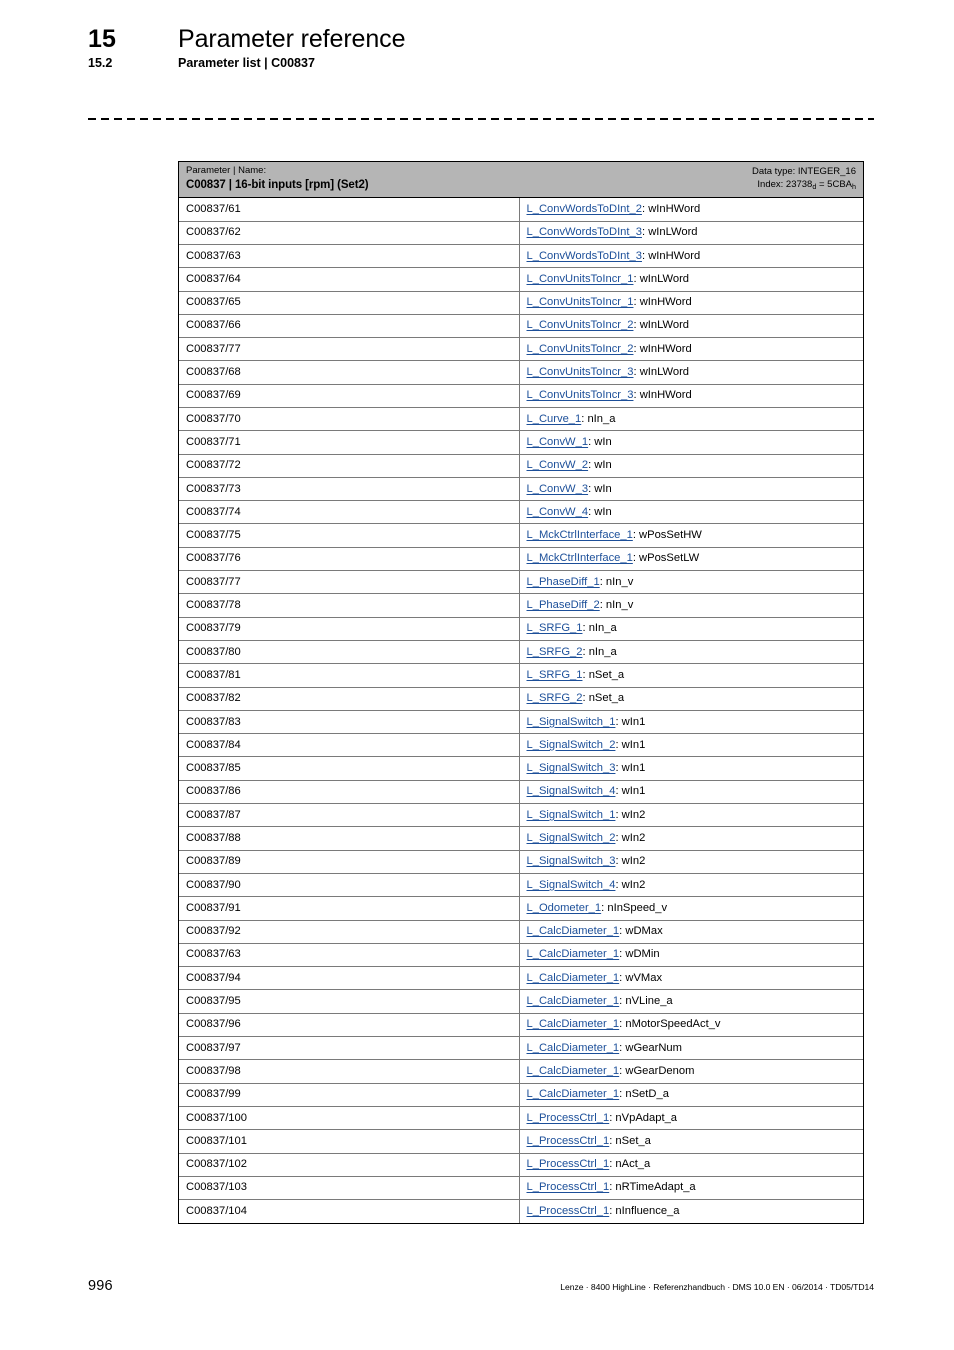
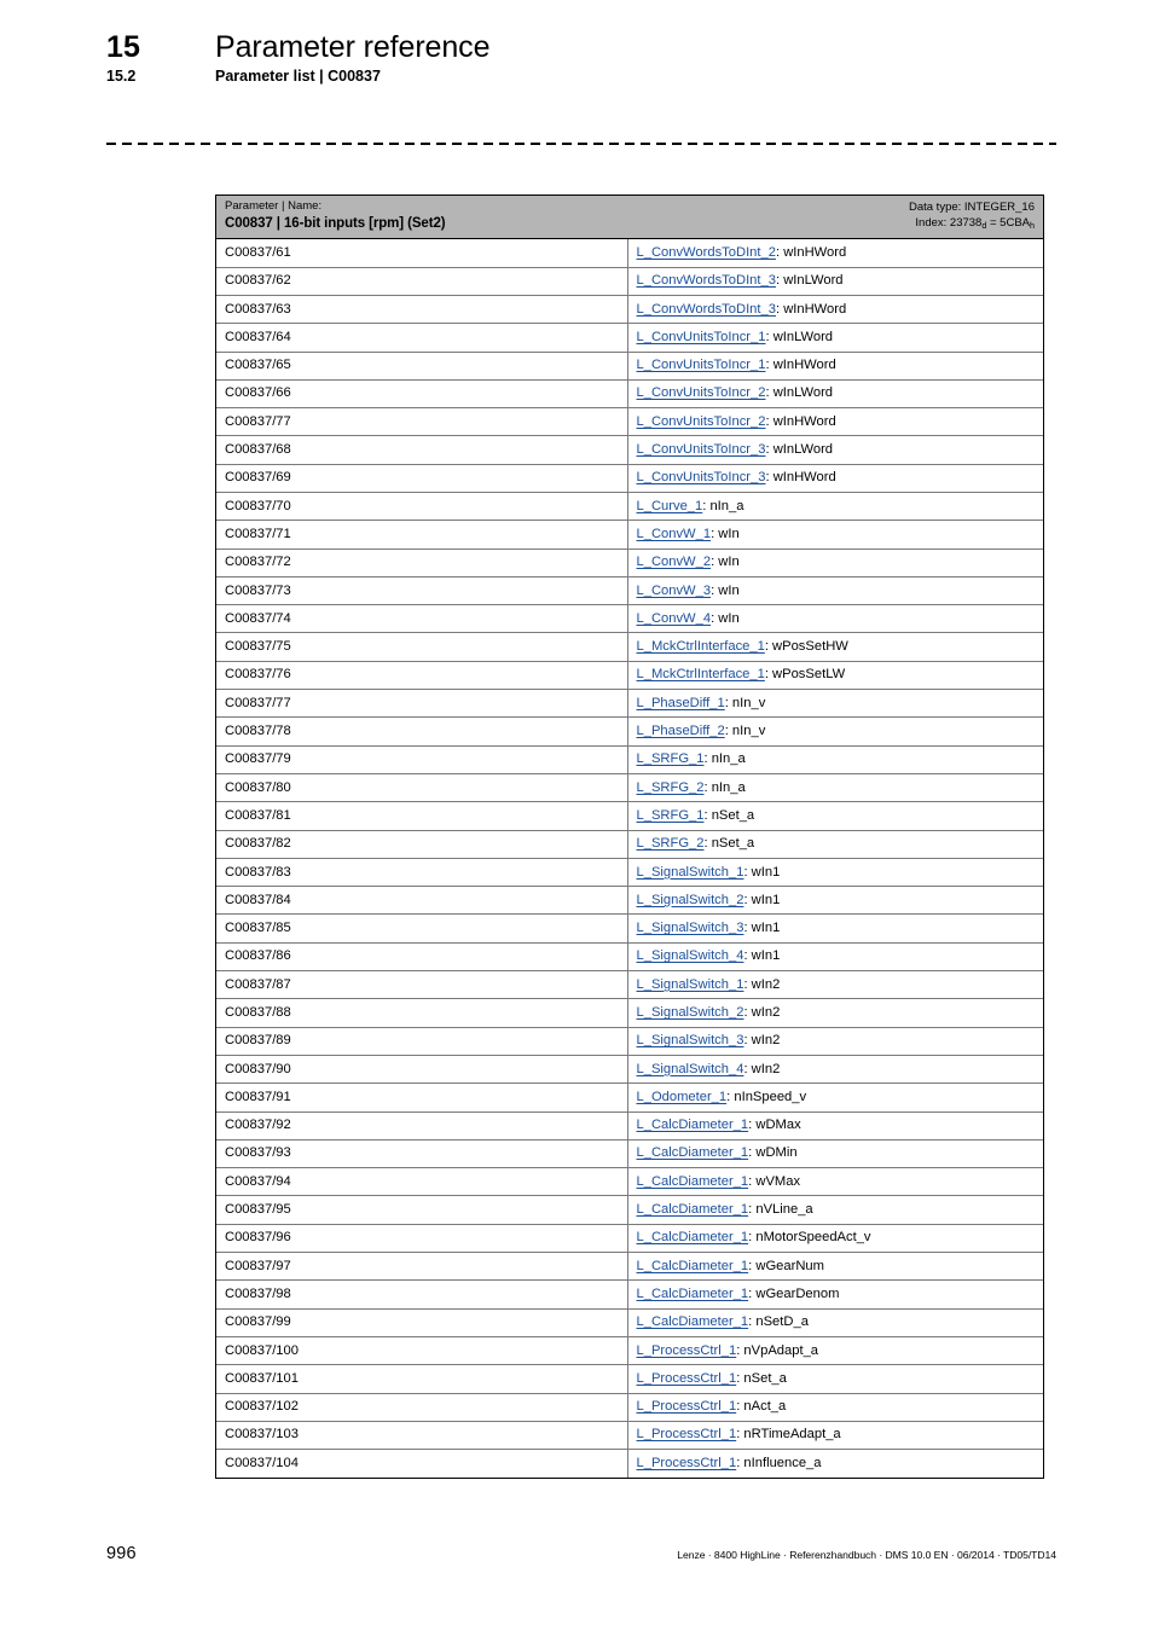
  15
  Parameter reference
  15.2
  Parameter list | C00837
  Parameter | Name: C00837 | 16-bit inputs [rpm] (Set2) Data type: INTEGER_16 Index: 23738d = 5CBAh
  C00837/61	L_ConvWordsToDInt_2: wInHWord
  C00837/62	L_ConvWordsToDInt_3: wInLWord
  C00837/63	L_ConvWordsToDInt_3: wInHWord
  C00837/64	L_ConvUnitsToIncr_1: wInLWord
  C00837/65	L_ConvUnitsToIncr_1: wInHWord
  C00837/66	L_ConvUnitsToIncr_2: wInLWord
  C00837/77	L_ConvUnitsToIncr_2: wInHWord
  C00837/68	L_ConvUnitsToIncr_3: wInLWord
  C00837/69	L_ConvUnitsToIncr_3: wInHWord
  C00837/70	L_Curve_1: nIn_a
  C00837/71	L_ConvW_1: wIn
  C00837/72	L_ConvW_2: wIn
  C00837/73	L_ConvW_3: wIn
  C00837/74	L_ConvW_4: wIn
  C00837/75	L_MckCtrlInterface_1: wPosSetHW
  C00837/76	L_MckCtrlInterface_1: wPosSetLW
  C00837/77	L_PhaseDiff_1: nIn_v
  C00837/78	L_PhaseDiff_2: nIn_v
  C00837/79	L_SRFG_1: nIn_a
  C00837/80	L_SRFG_2: nIn_a
  C00837/81	L_SRFG_1: nSet_a
  C00837/82	L_SRFG_2: nSet_a
  C00837/83	L_SignalSwitch_1: wIn1
  C00837/84	L_SignalSwitch_2: wIn1
  C00837/85	L_SignalSwitch_3: wIn1
  C00837/86	L_SignalSwitch_4: wIn1
  C00837/87	L_SignalSwitch_1: wIn2
  C00837/88	L_SignalSwitch_2: wIn2
  C00837/89	L_SignalSwitch_3: wIn2
  C00837/90	L_SignalSwitch_4: wIn2
  C00837/91	L_Odometer_1: nInSpeed_v
  C00837/92	L_CalcDiameter_1: wDMax
- C00837/63	L_CalcDiameter_1: wDMin
+ C00837/93	L_CalcDiameter_1: wDMin
  C00837/94	L_CalcDiameter_1: wVMax
  C00837/95	L_CalcDiameter_1: nVLine_a
  C00837/96	L_CalcDiameter_1: nMotorSpeedAct_v
  C00837/97	L_CalcDiameter_1: wGearNum
  C00837/98	L_CalcDiameter_1: wGearDenom
  C00837/99	L_CalcDiameter_1: nSetD_a
  C00837/100	L_ProcessCtrl_1: nVpAdapt_a
  C00837/101	L_ProcessCtrl_1: nSet_a
  C00837/102	L_ProcessCtrl_1: nAct_a
  C00837/103	L_ProcessCtrl_1: nRTimeAdapt_a
  C00837/104	L_ProcessCtrl_1: nInfluence_a
  996
  Lenze · 8400 HighLine · Referenzhandbuch · DMS 10.0 EN · 06/2014 · TD05/TD14
